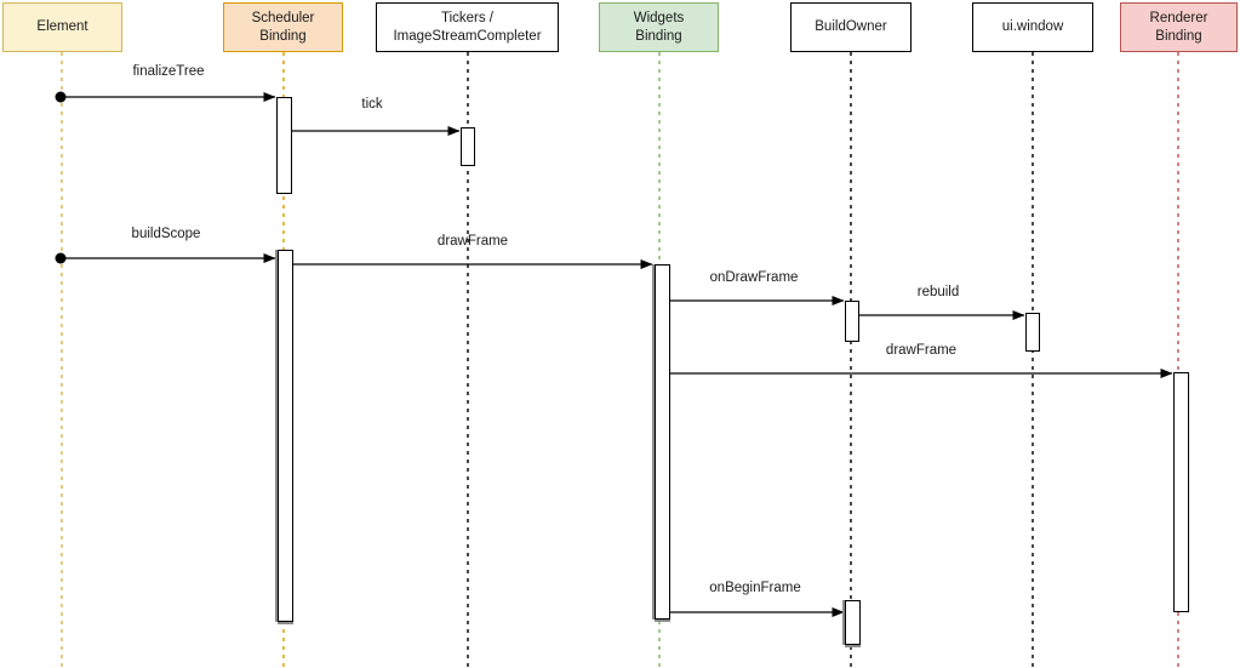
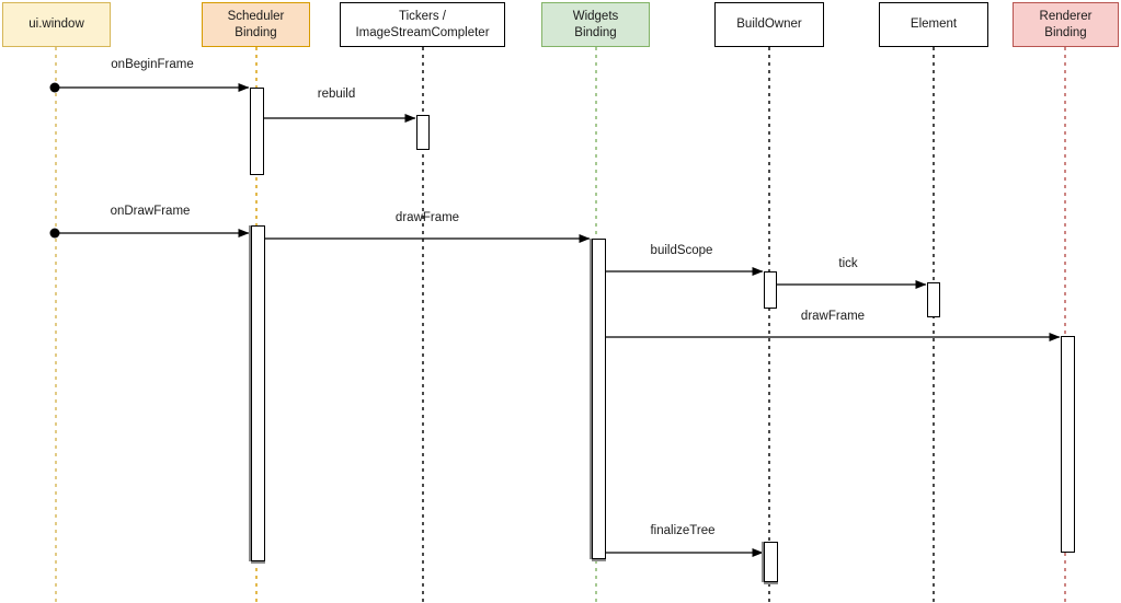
- Element
+ ui.window
  Scheduler
  Binding
  Tickers /
  ImageStreamCompleter
  Widgets
  Binding
  BuildOwner
- ui.window
+ Element
  Renderer
  Binding
- finalizeTree
+ onBeginFrame
- tick
+ rebuild
- buildScope
+ onDrawFrame
  drawFrame
- onDrawFrame
+ buildScope
- rebuild
+ tick
  drawFrame
- onBeginFrame
+ finalizeTree
